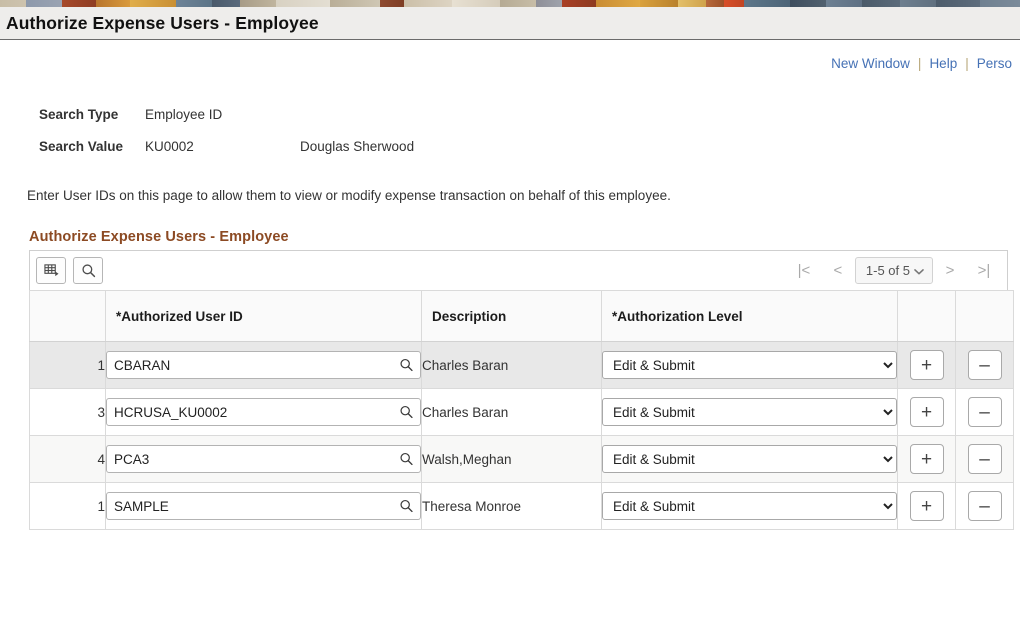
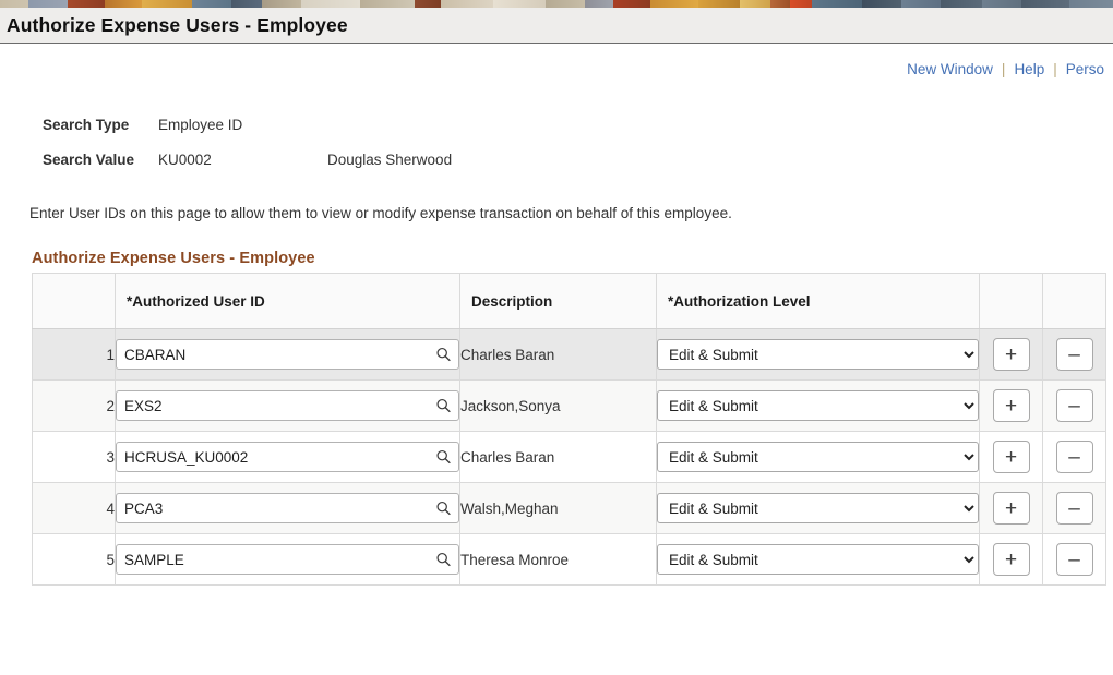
  Authorize Expense Users - Employee
  New Window
  |
  Help
  |
  Perso
  Search Type
  Employee ID
  Search Value
  KU0002
  Douglas Sherwood
  Enter User IDs on this page to allow them to view or modify expense transaction on behalf of this employee.
  Authorize Expense Users - Employee
- |<
- <
- 1-5 of 5
- >
- >|
  	*Authorized User ID	Description	*Authorization Level
  1	CBARAN	Charles Baran	Edit & Submit	+	–
+ 2	EXS2	Jackson,Sonya	Edit & Submit	+	–
  3	HCRUSA_KU0002	Charles Baran	Edit & Submit	+	–
  4	PCA3	Walsh,Meghan	Edit & Submit	+	–
- 1	SAMPLE	Theresa Monroe	Edit & Submit	+	–
+ 5	SAMPLE	Theresa Monroe	Edit & Submit	+	–
